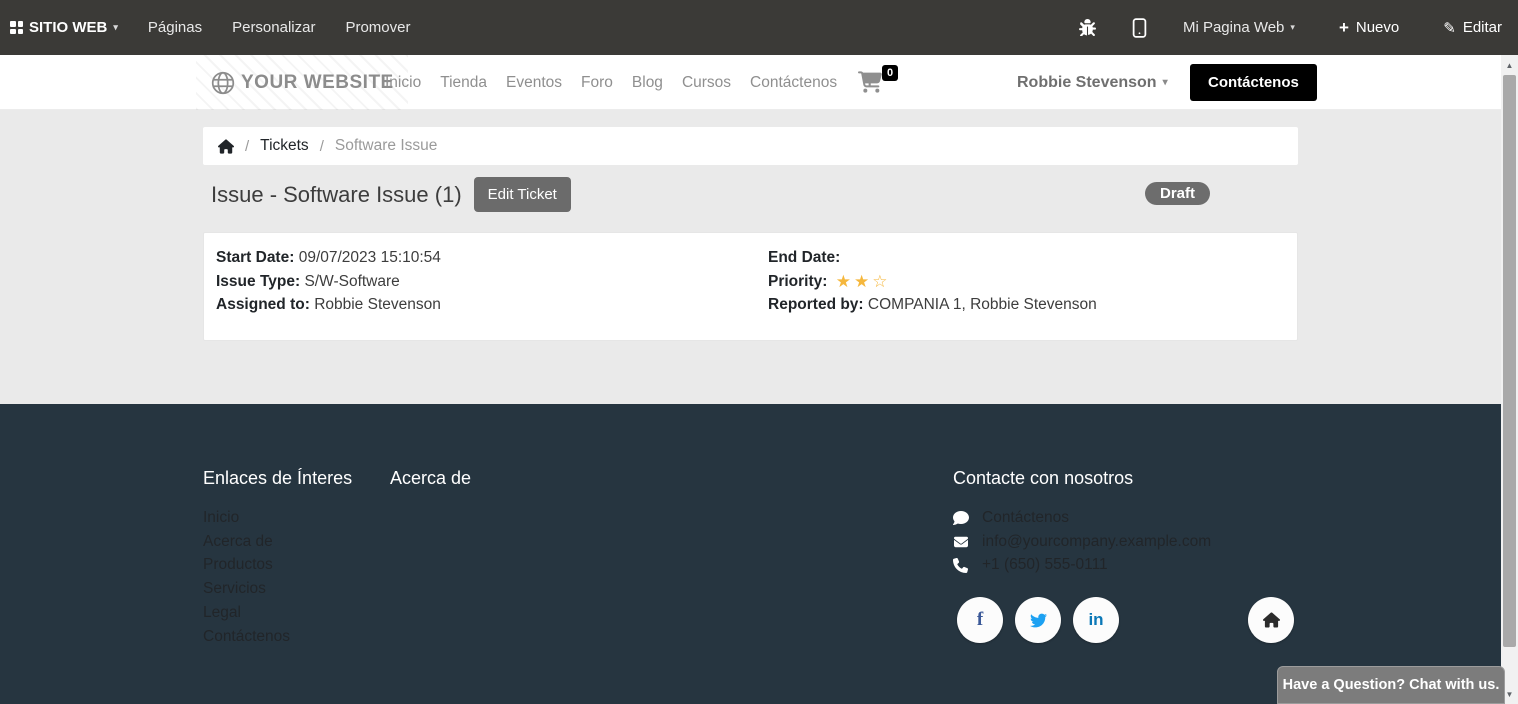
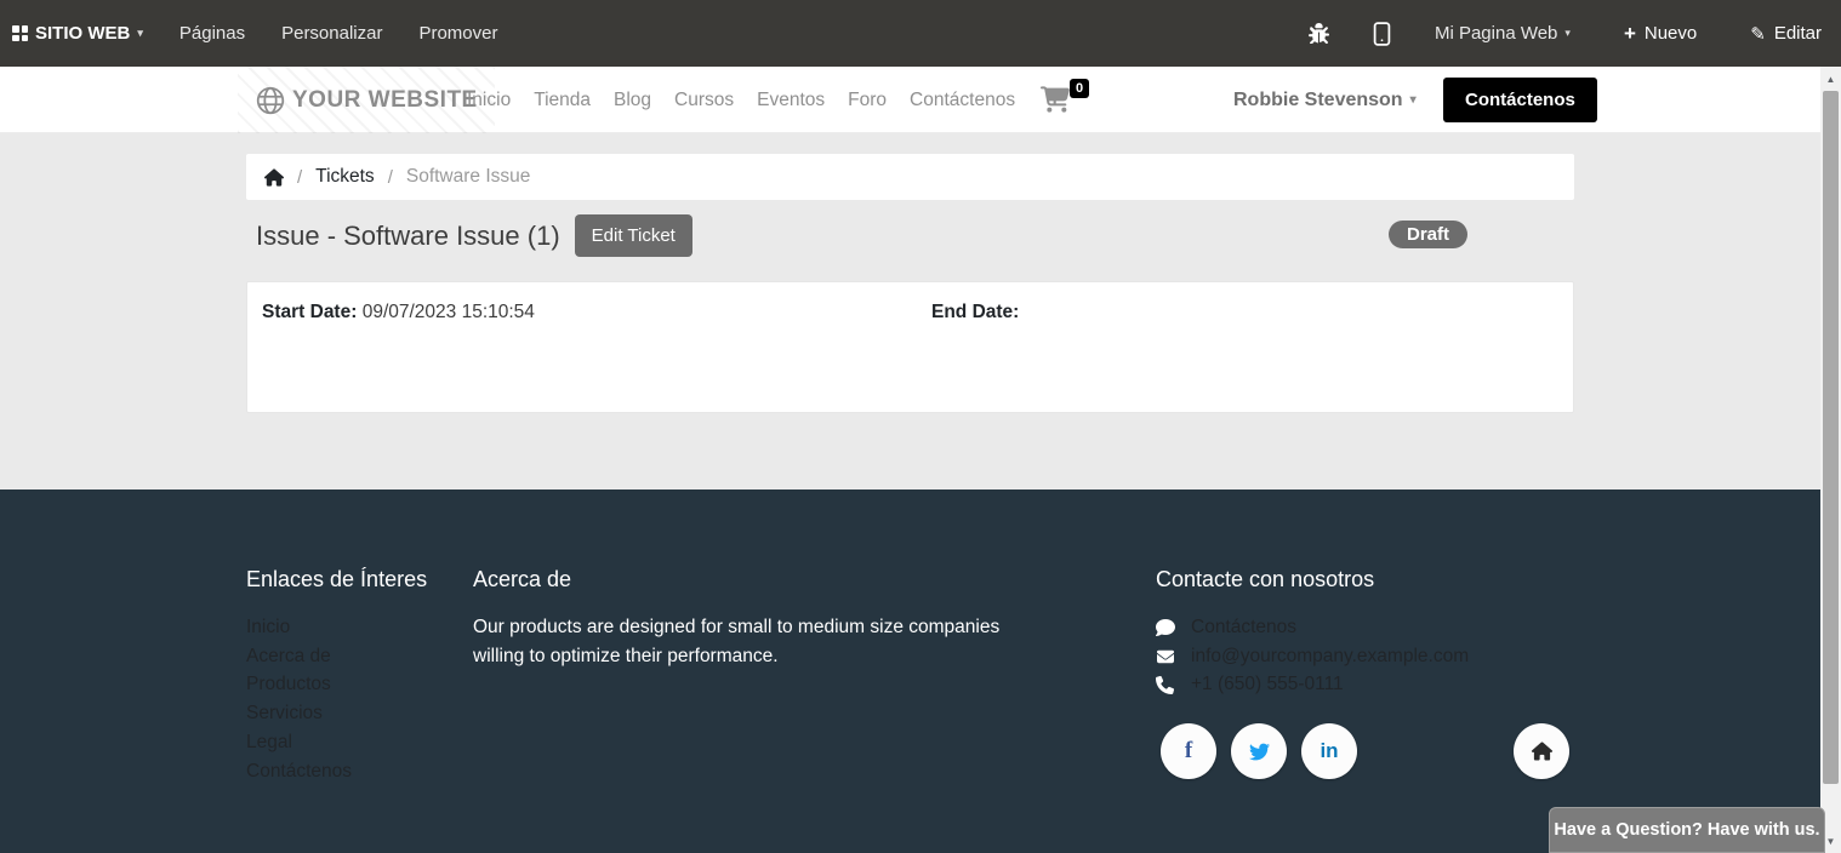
  SITIO WEB
  ▾
  Páginas
  Personalizar
  Promover
  Mi Pagina Web
  ▾
  +
  Nuevo
  ✎
  Editar
  YOUR WEBSITE
  Inicio
  Tienda
- Eventos
+ Blog
- Foro
+ Cursos
- Blog
+ Eventos
- Cursos
+ Foro
  Contáctenos
  0
  Robbie Stevenson
  ▾
  Contáctenos
  /
  Tickets
  /
  Software Issue
  Issue - Software Issue (1)
  Edit Ticket
  Draft
  Start Date: 09/07/2023 15:10:54
- Issue Type: S/W-Software
- Assigned to: Robbie Stevenson
  End Date:
- Priority: ★★☆
- Reported by: COMPANIA 1, Robbie Stevenson
  Enlaces de Ínteres
  Acerca de
+ Our products are designed for small to medium size companies willing to optimize their performance.
  Contacte con nosotros
  f
  in
- Have a Question? Chat with us.
+ Have a Question? Have with us.
  ▲
  ▼
